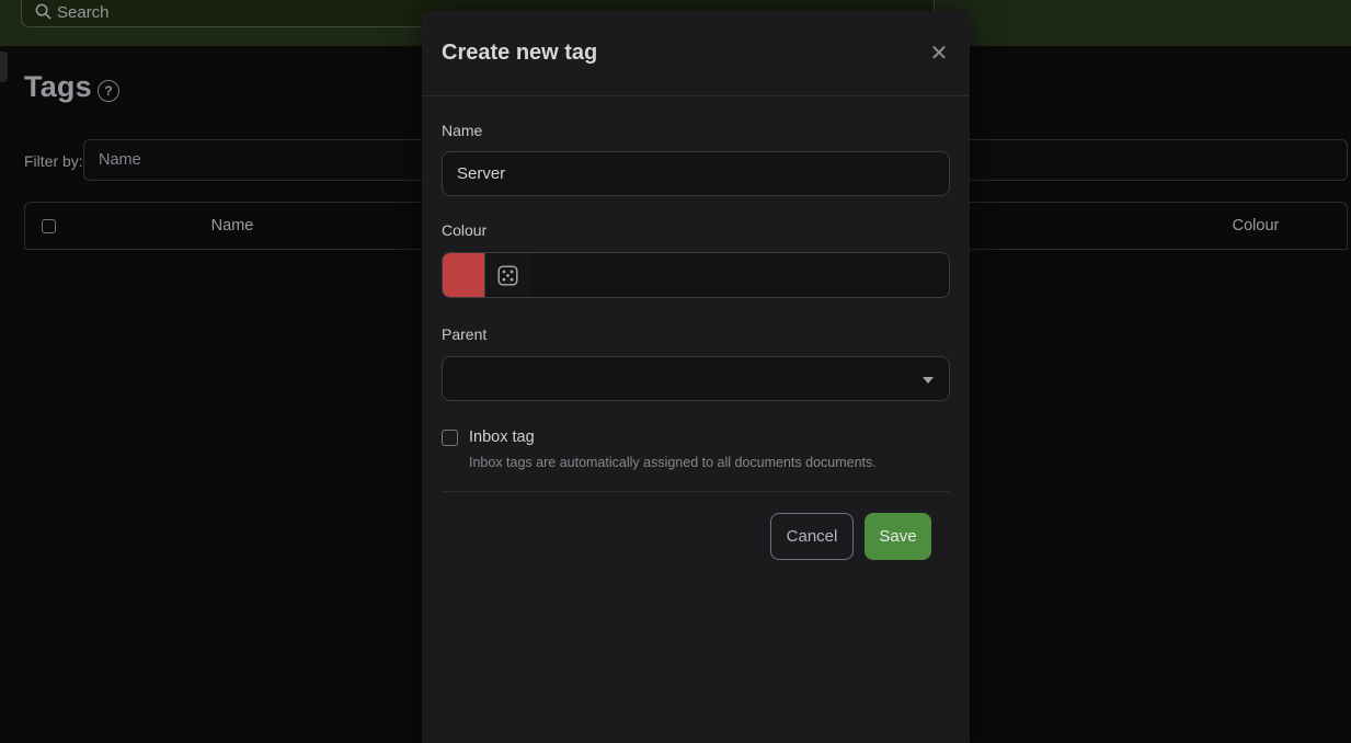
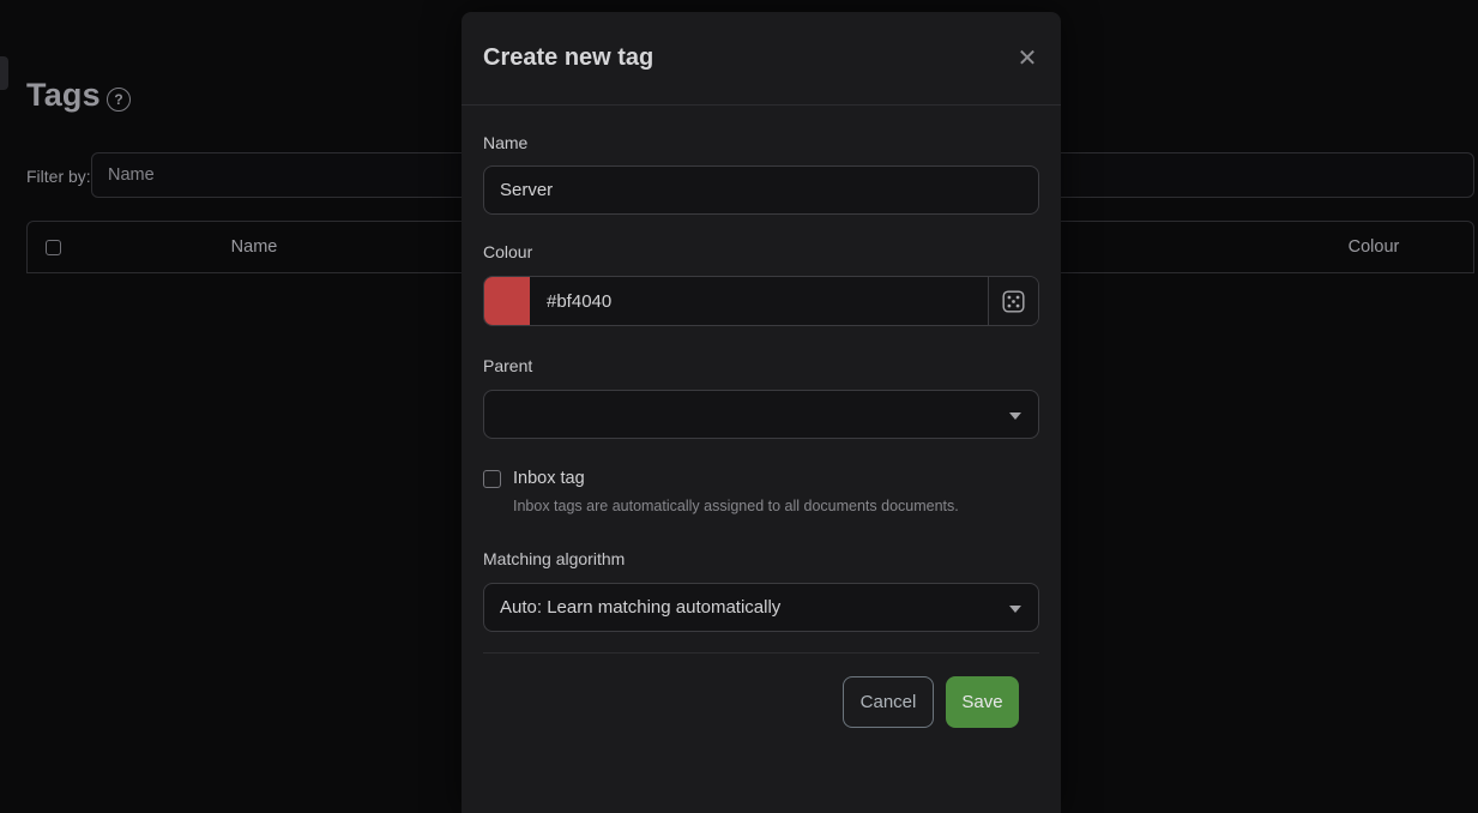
- Search
  Tags
  ?
  Filter by:
  Name
  Name
  Colour
  Create new tag
  ✕
  Name
  Server
  Colour
+ #bf4040
  Parent
  Inbox tag
  Inbox tags are automatically assigned to all documents documents.
+ Matching algorithm
+ Auto: Learn matching automatically
  Cancel
  Save
